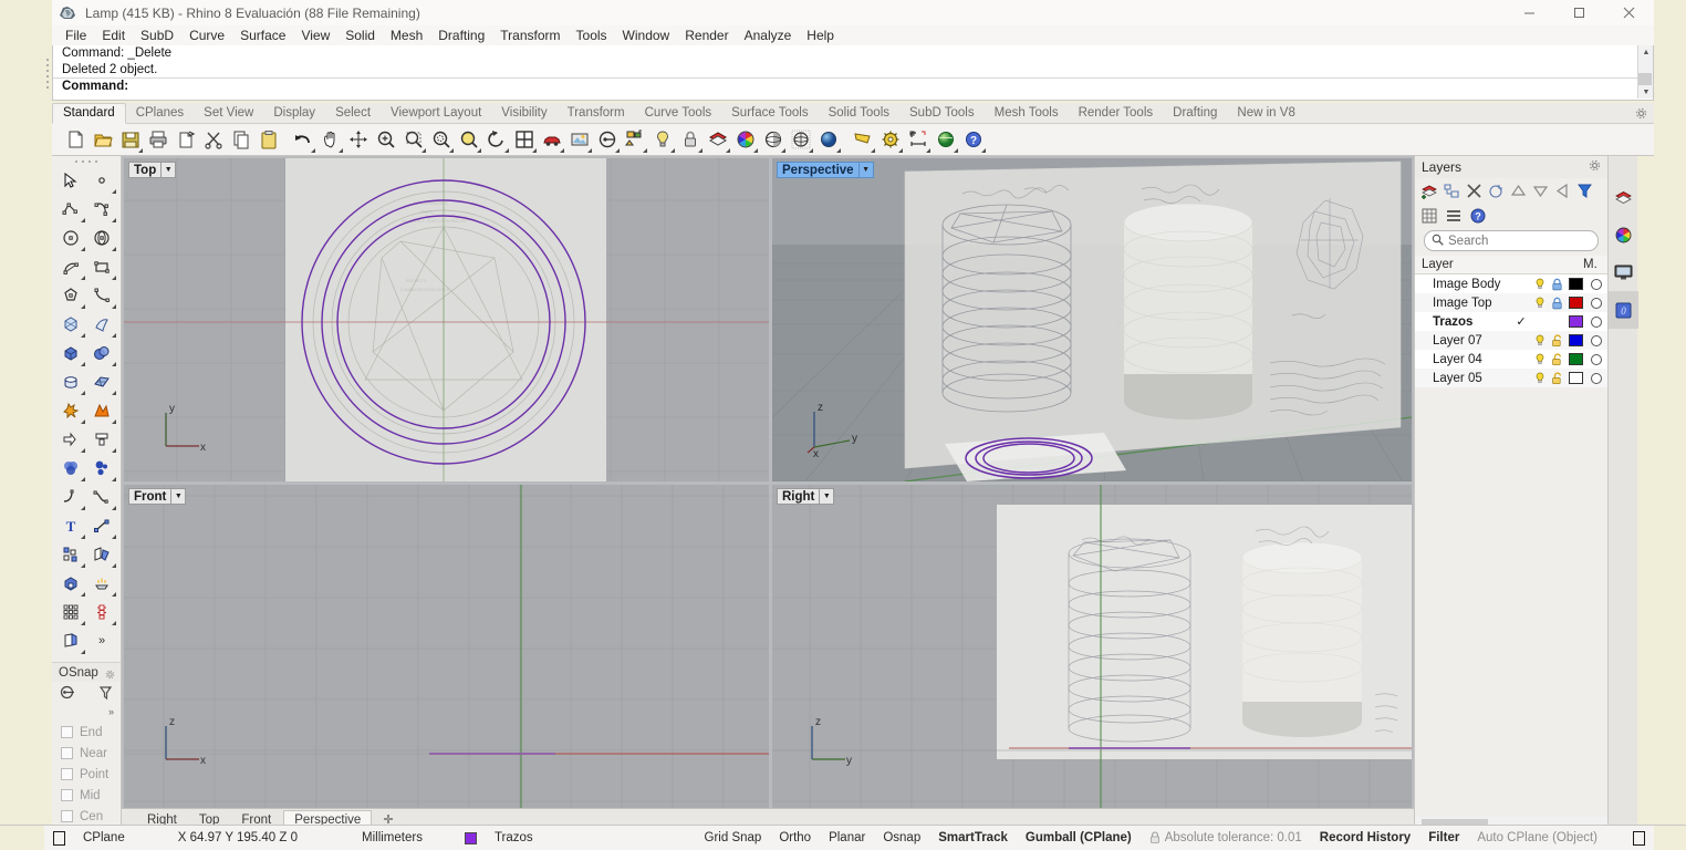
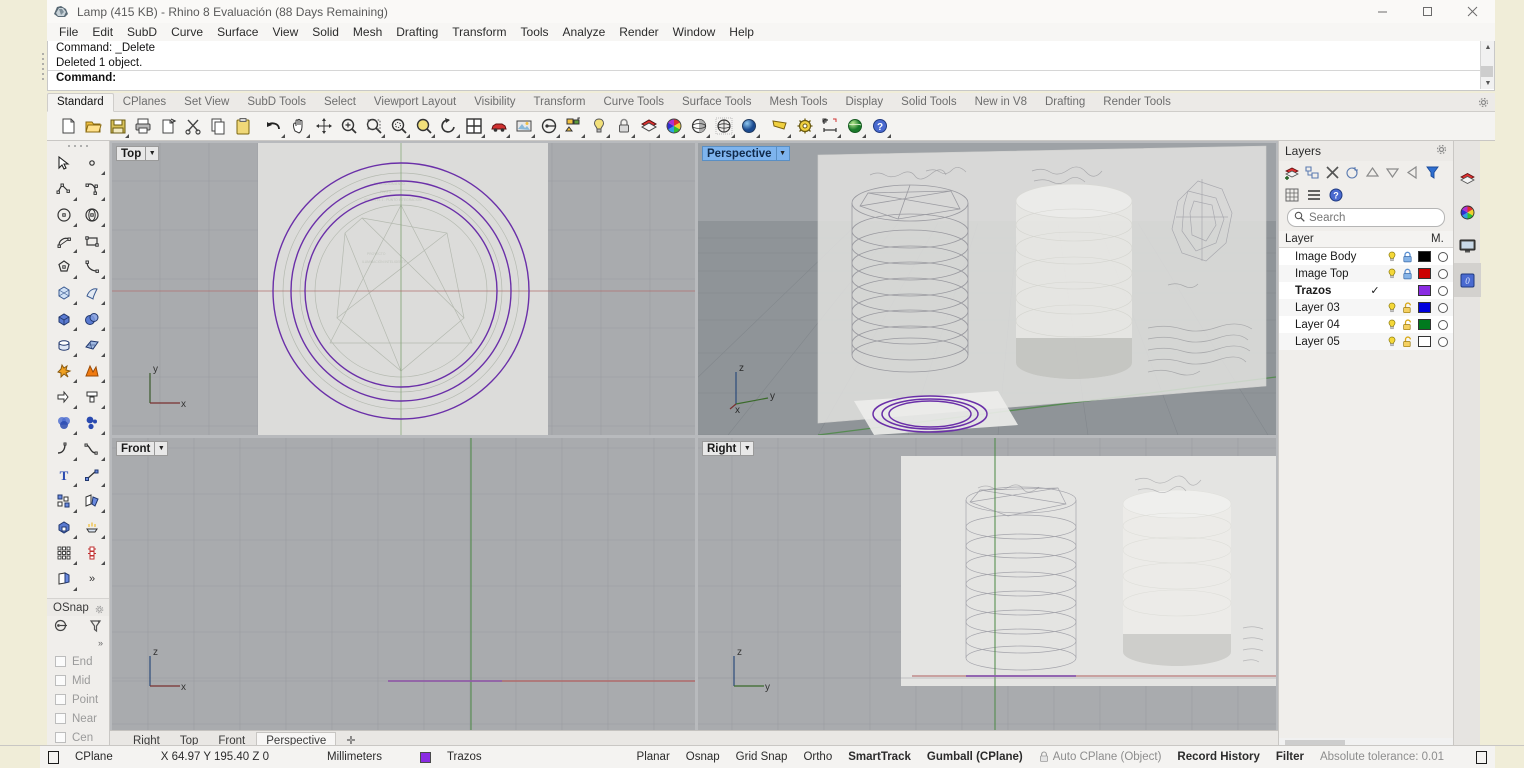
- Lamp (415 KB) - Rhino 8 Evaluación (88 File Remaining)
+ Lamp (415 KB) - Rhino 8 Evaluación (88 Days Remaining)
  File
  Edit
  SubD
  Curve
  Surface
  View
  Solid
  Mesh
  Drafting
  Transform
  Tools
- Window
+ Analyze
  Render
- Analyze
+ Window
  Help
  Command: _Delete
- Deleted 2 object.
+ Deleted 1 object.
  Command:
  Standard
  CPlanes
  Set View
- Display
+ SubD Tools
  Select
  Viewport Layout
  Visibility
  Transform
  Curve Tools
  Surface Tools
- Solid Tools
+ Mesh Tools
- SubD Tools
+ Display
- Mesh Tools
+ Solid Tools
- Render Tools
+ New in V8
  Drafting
- New in V8
+ Render Tools
  ?
  T
  »
  OSnap
  »
  End
- Near
+ Mid
  Point
- Mid
+ Near
  Cen
  Top
  y
  x
  Perspective
  z
  y
  x
  Front
  z
  x
  Right
  z
  y
  Right
  Top
  Front
  Perspective
  ✛
  Layers
  ?
  Search
  Layer
  M.
  Image Body
  Image Top
  Trazos
  ✓
- Layer 07
+ Layer 03
  Layer 04
  Layer 05
  0
  CPlane
  X 64.97 Y 195.40 Z 0
  Millimeters
  Trazos
- Grid Snap
+ Planar
- Ortho
+ Osnap
- Planar
+ Grid Snap
- Osnap
+ Ortho
  SmartTrack
  Gumball (CPlane)
- Absolute tolerance: 0.01
+ Auto CPlane (Object)
  Record History
  Filter
- Auto CPlane (Object)
+ Absolute tolerance: 0.01
